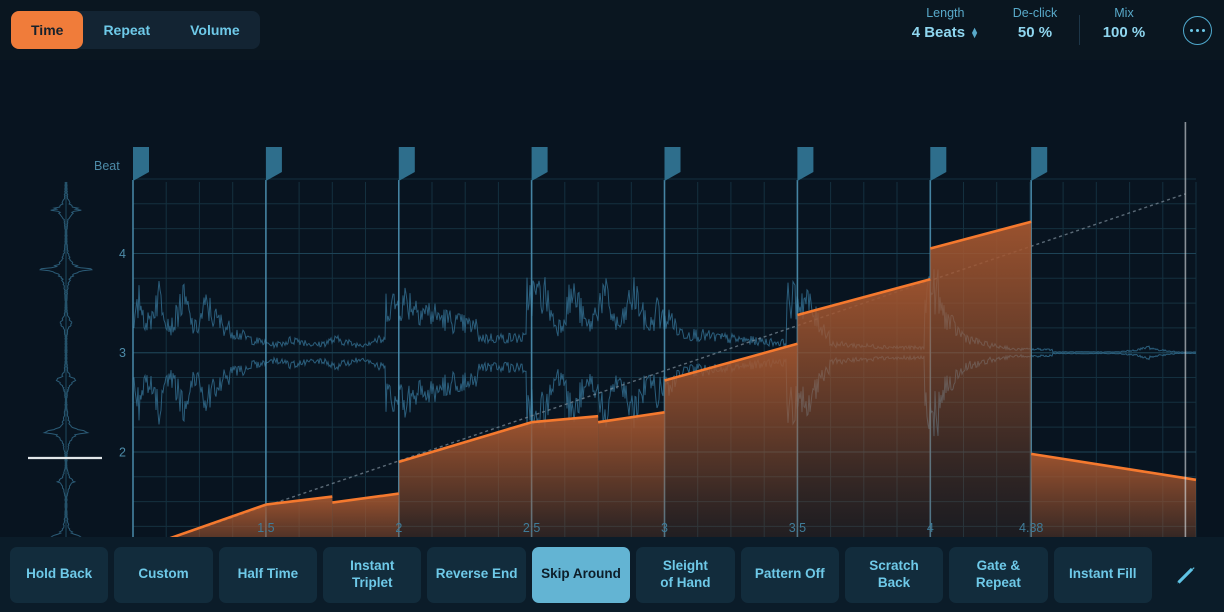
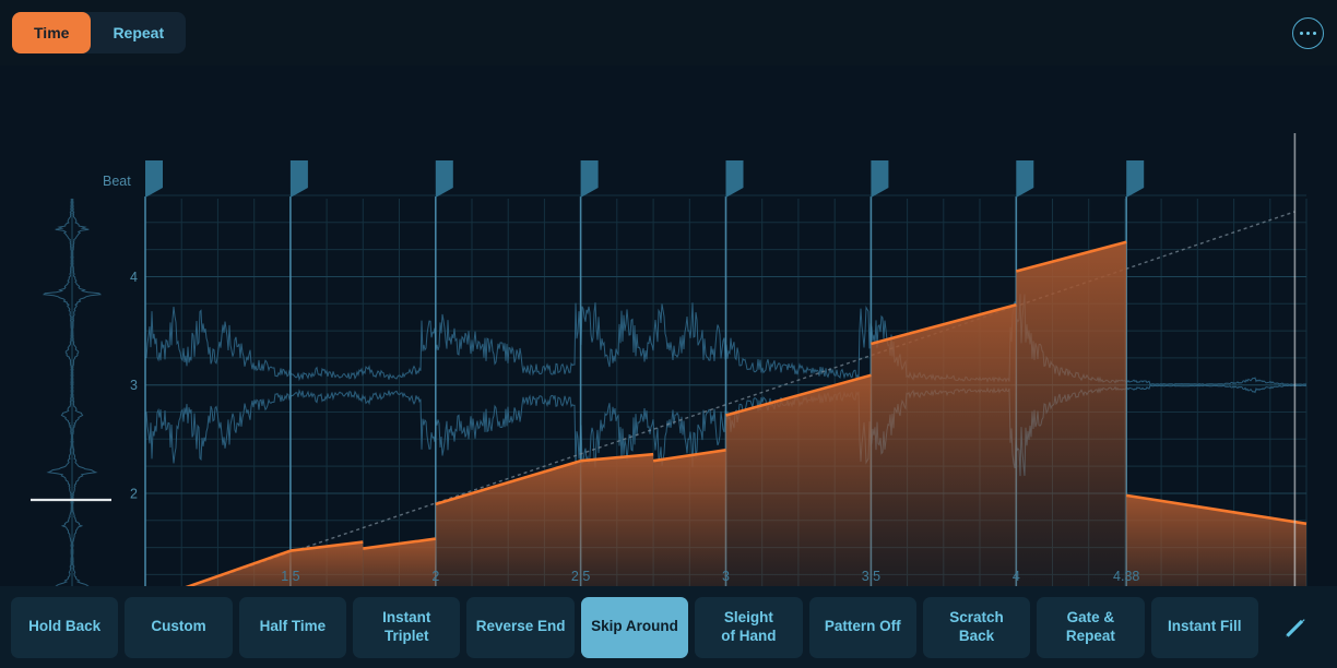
  Time
  Repeat
- Volume
- Length
- 4 Beats
- ▲
- ▼
- De-click
- 50 %
- Mix
- 100 %
  Beat
  2
  3
  4
  1.5
  2
  2.5
  3
  3.5
  4
  4.38
  Hold Back
  Custom
  Half Time
  Instant
  Triplet
  Reverse End
  Skip Around
  Sleight
  of Hand
  Pattern Off
  Scratch
  Back
  Gate &
  Repeat
  Instant Fill
